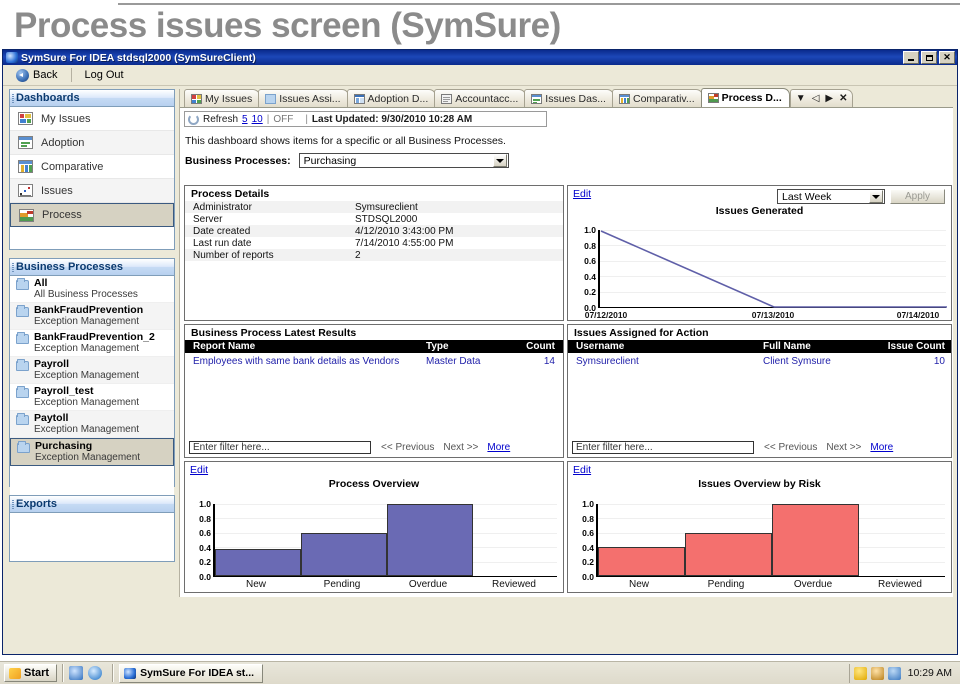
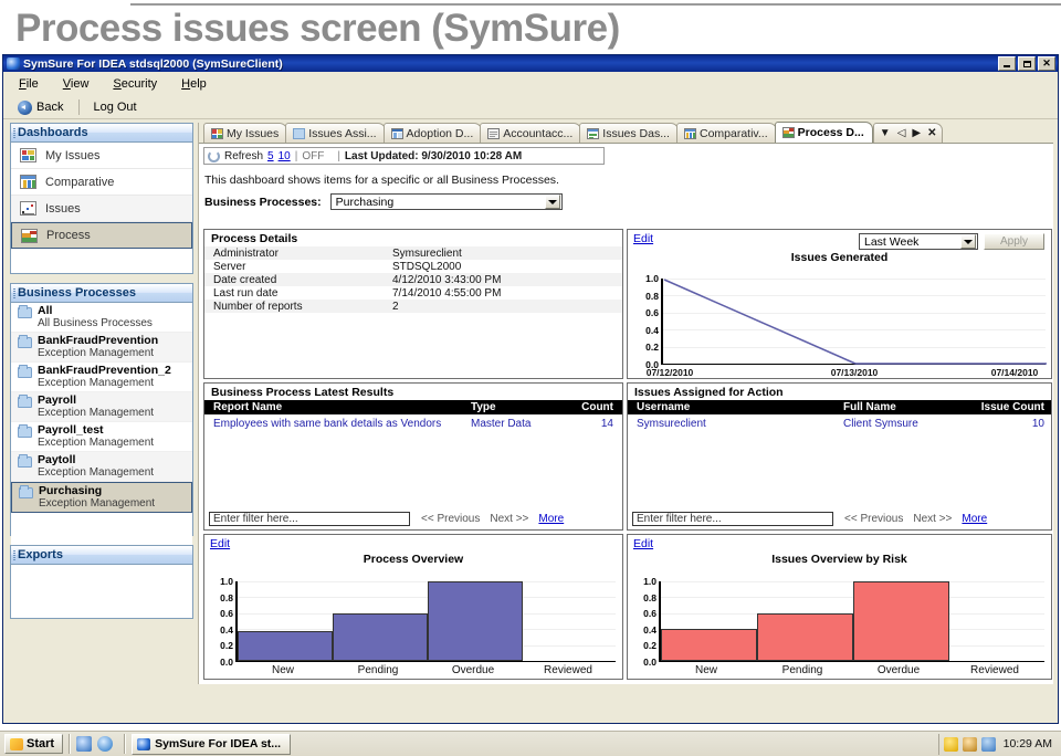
  Process issues screen (SymSure)
  SymSure For IDEA stdsql2000 (SymSureClient)
  ✕
+ File
+ View
+ Security
+ Help
  Back
  Log Out
  Dashboards
  My Issues
- Adoption
  Comparative
  Issues
  Process
  Business Processes
  All
  All Business Processes
  BankFraudPrevention
  Exception Management
  BankFraudPrevention_2
  Exception Management
  Payroll
  Exception Management
  Payroll_test
  Exception Management
  Paytoll
  Exception Management
  Purchasing
  Exception Management
  Exports
  My Issues
  Issues Assi...
  Adoption D...
  Accountacc...
  Issues Das...
  Comparativ...
  Process D...
  ▼
  ◁
  ▶
  ✕
  Refresh
  5
  10
  |
  OFF
  |
  Last Updated: 9/30/2010 10:28 AM
  This dashboard shows items for a specific or all Business Processes.
  Business Processes:
  Purchasing
  Process Details
  Administrator
  Symsureclient
  Server
  STDSQL2000
  Date created
  4/12/2010 3:43:00 PM
  Last run date
  7/14/2010 4:55:00 PM
  Number of reports
  2
  Edit
  Last Week
  Apply
  Issues Generated
  1.0
  0.8
  0.6
  0.4
  0.2
  0.0
  07/12/2010
  07/13/2010
  07/14/2010
  Business Process Latest Results
  Report Name
  Type
  Count
  Employees with same bank details as Vendors
  Master Data
  14
  Enter filter here...
  << Previous
  Next >>
  More
  Issues Assigned for Action
  Username
  Full Name
  Issue Count
  Symsureclient
  Client Symsure
  10
  Enter filter here...
  << Previous
  Next >>
  More
  Edit
  Process Overview
  1.0
  0.8
  0.6
  0.4
  0.2
  0.0
  New
  Pending
  Overdue
  Reviewed
  Edit
  Issues Overview by Risk
  1.0
  0.8
  0.6
  0.4
  0.2
  0.0
  New
  Pending
  Overdue
  Reviewed
  Start
  SymSure For IDEA st...
  10:29 AM
